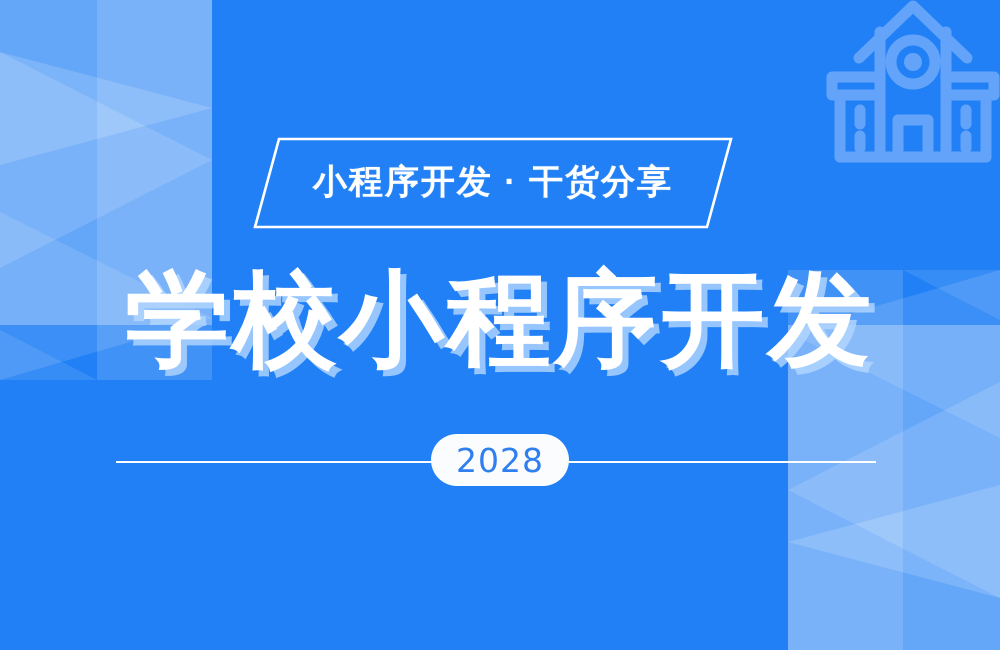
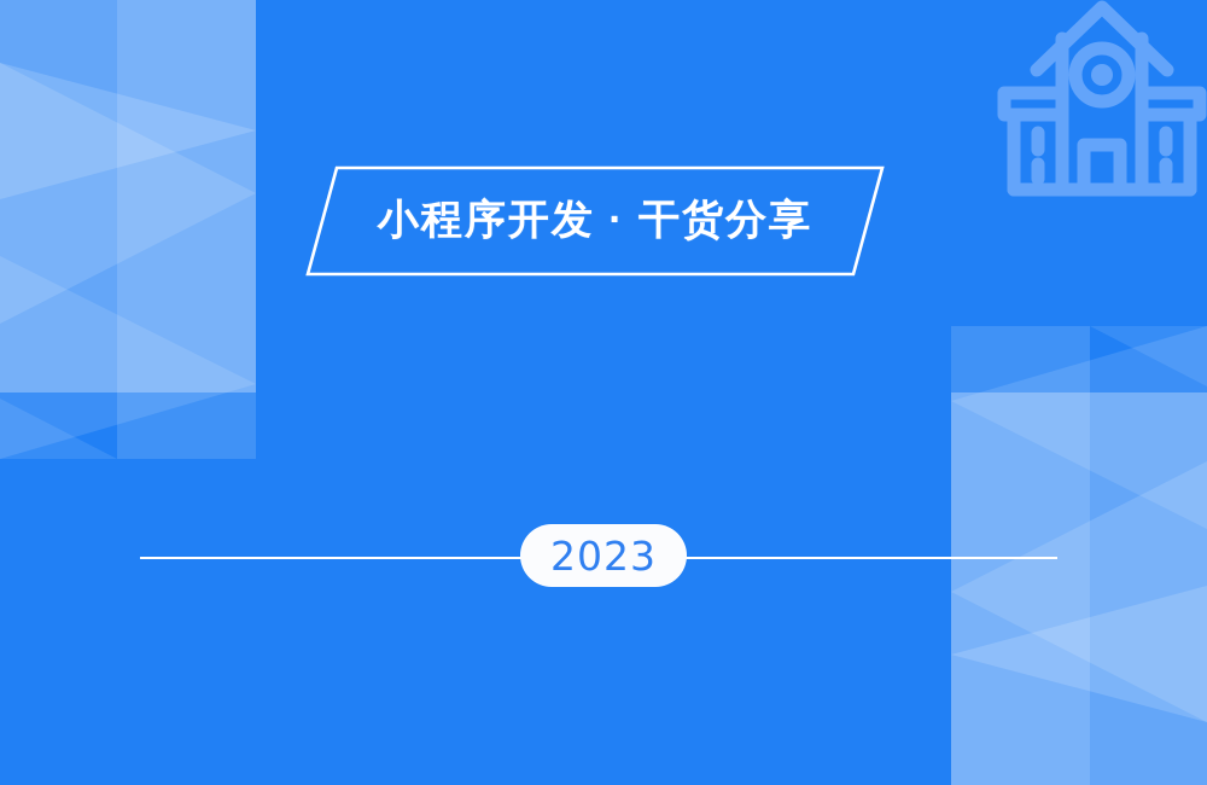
  小程序开发 · 干货分享
- 学校小程序开发
- 2028
+ 2023
